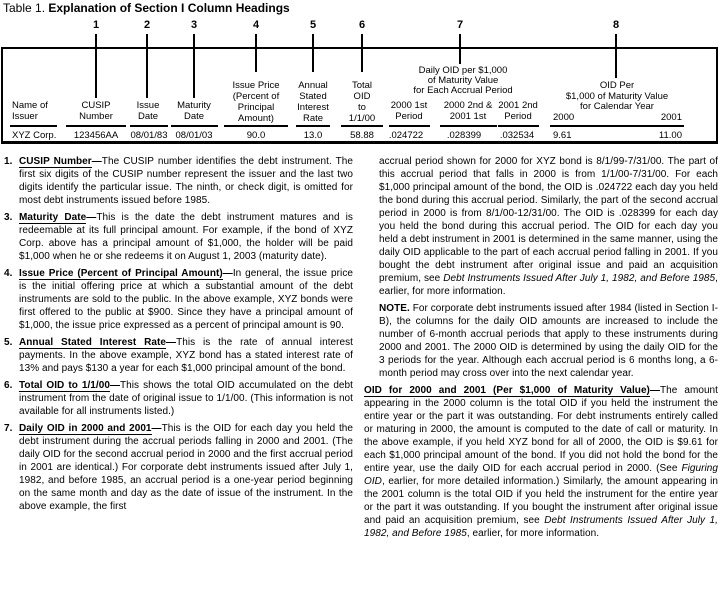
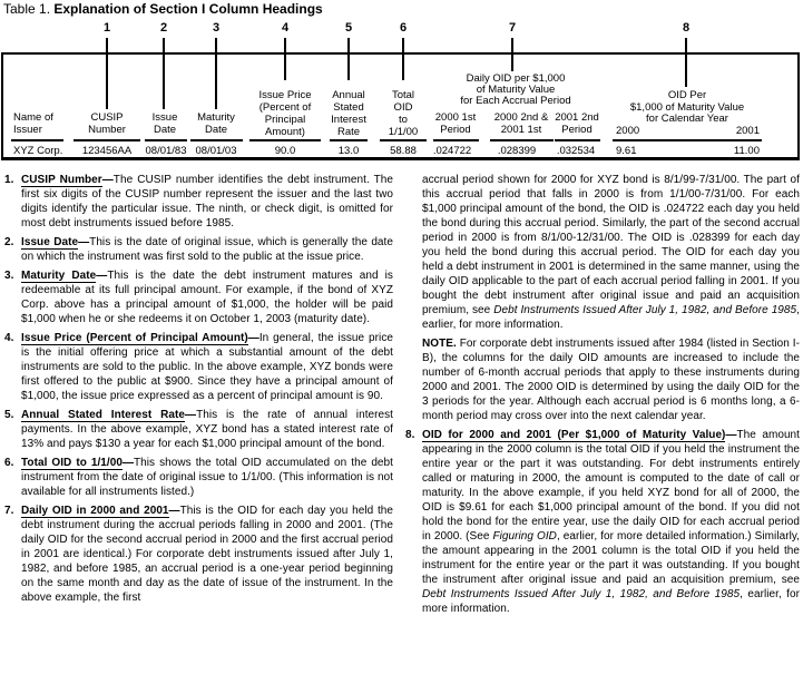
  Table 1. Explanation of Section I Column Headings
  1
  2
  3
  4
  5
  6
  7
  8
  Name of
  Issuer
  CUSIP
  Number
  Issue
  Date
  Maturity
  Date
  Issue Price
  (Percent of
  Principal
  Amount)
  Annual
  Stated
  Interest
  Rate
  Total
  OID
  to
  1/1/00
  Daily OID per $1,000
  of Maturity Value
  for Each Accrual Period
  2000 1st
  Period
  2000 2nd &
  2001 1st
  2001 2nd
  Period
  OID Per
  $1,000 of Maturity Value
  for Calendar Year
  2000
  2001
  XYZ Corp.
  123456AA
  08/01/83
  08/01/03
  90.0
  13.0
  58.88
  .024722
  .028399
  .032534
  9.61
  11.00
  1.
  CUSIP Number—The CUSIP number identifies the debt instrument. The first six digits of the CUSIP number represent the issuer and the last two digits identify the particular issue. The ninth, or check digit, is omitted for most debt instruments issued before 1985.
+ 2.
+ Issue Date—This is the date of original issue, which is generally the date on which the instrument was first sold to the public at the issue price.
  3.
- Maturity Date—This is the date the debt instrument matures and is redeemable at its full principal amount. For example, if the bond of XYZ Corp. above has a principal amount of $1,000, the holder will be paid $1,000 when he or she redeems it on August 1, 2003 (maturity date).
+ Maturity Date—This is the date the debt instrument matures and is redeemable at its full principal amount. For example, if the bond of XYZ Corp. above has a principal amount of $1,000, the holder will be paid $1,000 when he or she redeems it on October 1, 2003 (maturity date).
  4.
  Issue Price (Percent of Principal Amount)—In general, the issue price is the initial offering price at which a substantial amount of the debt instruments are sold to the public. In the above example, XYZ bonds were first offered to the public at $900. Since they have a principal amount of $1,000, the issue price expressed as a percent of principal amount is 90.
  5.
  Annual Stated Interest Rate—This is the rate of annual interest payments. In the above example, XYZ bond has a stated interest rate of 13% and pays $130 a year for each $1,000 principal amount of the bond.
  6.
  Total OID to 1/1/00—This shows the total OID accumulated on the debt instrument from the date of original issue to 1/1/00. (This information is not available for all instruments listed.)
  7.
  Daily OID in 2000 and 2001—This is the OID for each day you held the debt instrument during the accrual periods falling in 2000 and 2001. (The daily OID for the second accrual period in 2000 and the first accrual period in 2001 are identical.) For corporate debt instruments issued after July 1, 1982, and before 1985, an accrual period is a one-year period beginning on the same month and day as the date of issue of the instrument. In the above example, the first
  accrual period shown for 2000 for XYZ bond is 8/1/99-7/31/00. The part of this accrual period that falls in 2000 is from 1/1/00-7/31/00. For each $1,000 principal amount of the bond, the OID is .024722 each day you held the bond during this accrual period. Similarly, the part of the second accrual period in 2000 is from 8/1/00-12/31/00. The OID is .028399 for each day you held the bond during this accrual period. The OID for each day you held a debt instrument in 2001 is determined in the same manner, using the daily OID applicable to the part of each accrual period falling in 2001. If you bought the debt instrument after original issue and paid an acquisition premium, see Debt Instruments Issued After July 1, 1982, and Before 1985, earlier, for more information.
  NOTE. For corporate debt instruments issued after 1984 (listed in Section I-B), the columns for the daily OID amounts are increased to include the number of 6-month accrual periods that apply to these instruments during 2000 and 2001. The 2000 OID is determined by using the daily OID for the 3 periods for the year. Although each accrual period is 6 months long, a 6-month period may cross over into the next calendar year.
+ 8.
  OID for 2000 and 2001 (Per $1,000 of Maturity Value)—The amount appearing in the 2000 column is the total OID if you held the instrument the entire year or the part it was outstanding. For debt instruments entirely called or maturing in 2000, the amount is computed to the date of call or maturity. In the above example, if you held XYZ bond for all of 2000, the OID is $9.61 for each $1,000 principal amount of the bond. If you did not hold the bond for the entire year, use the daily OID for each accrual period in 2000. (See Figuring OID, earlier, for more detailed information.) Similarly, the amount appearing in the 2001 column is the total OID if you held the instrument for the entire year or the part it was outstanding. If you bought the instrument after original issue and paid an acquisition premium, see Debt Instruments Issued After July 1, 1982, and Before 1985, earlier, for more information.
